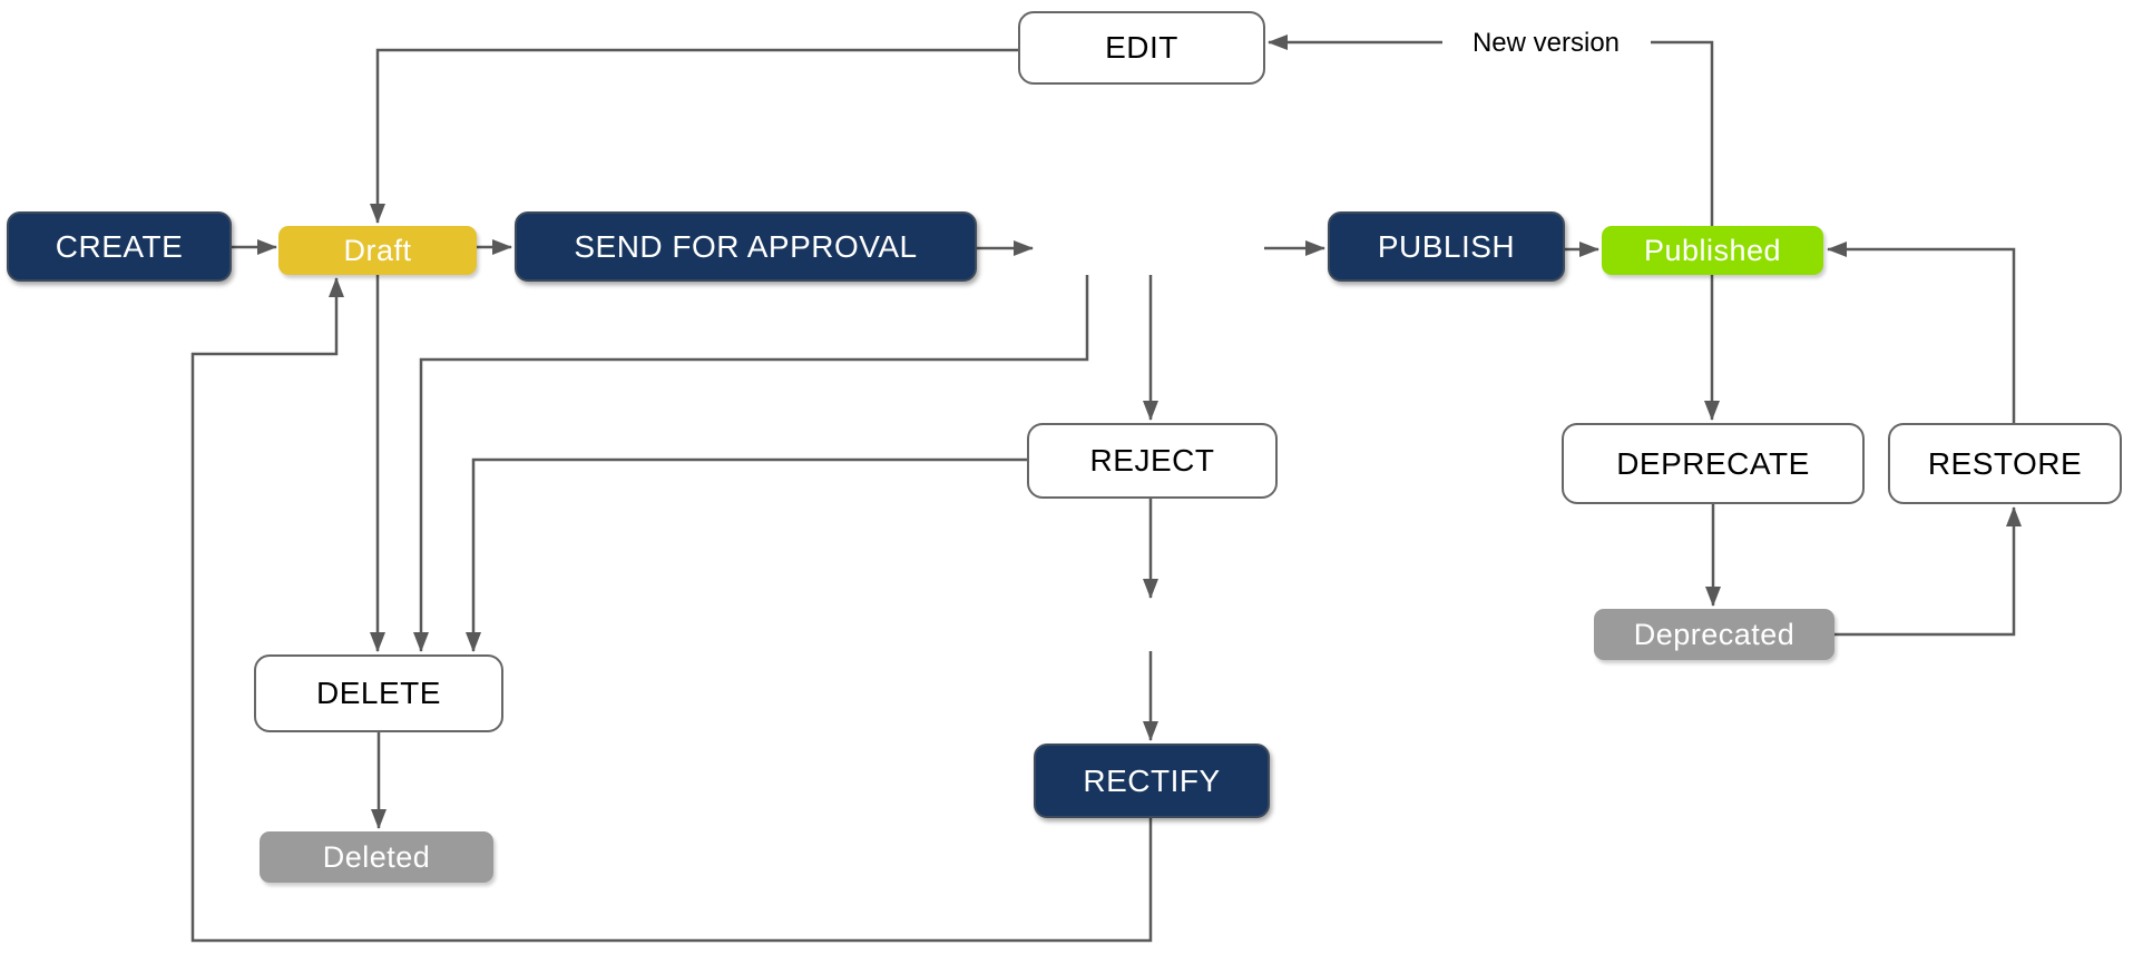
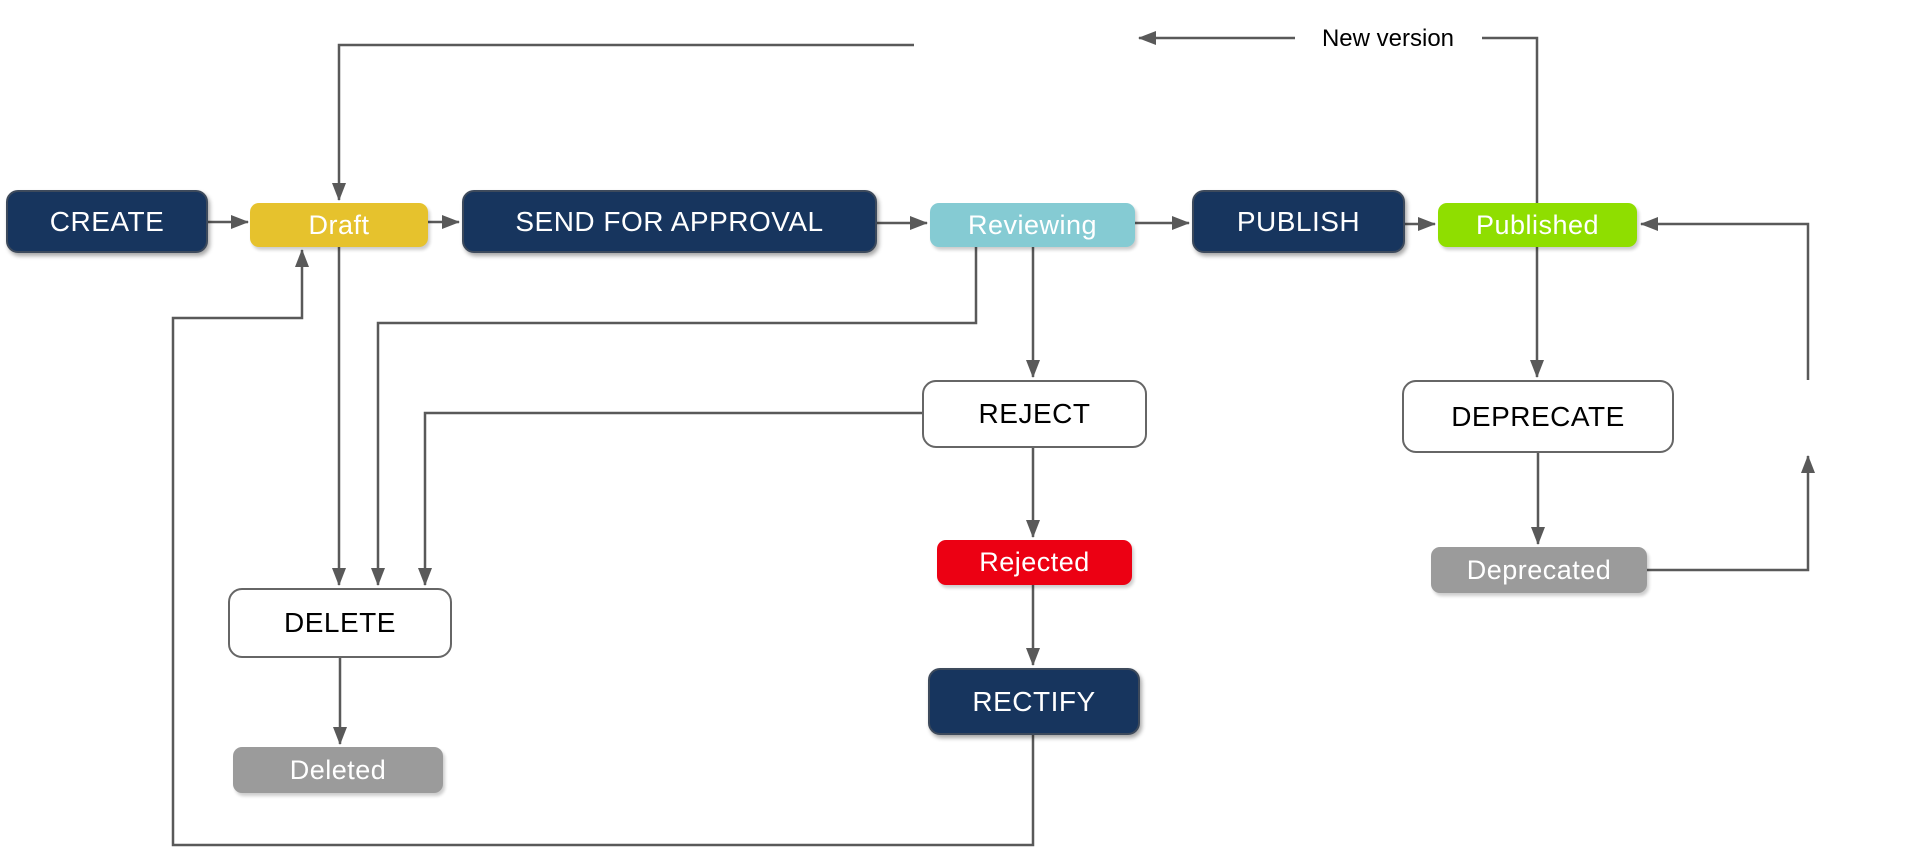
  New version
  CREATE
  Draft
  SEND FOR APPROVAL
+ Reviewing
  PUBLISH
  Published
- EDIT
  REJECT
+ Rejected
  RECTIFY
  DELETE
  Deleted
  DEPRECATE
  Deprecated
- RESTORE
